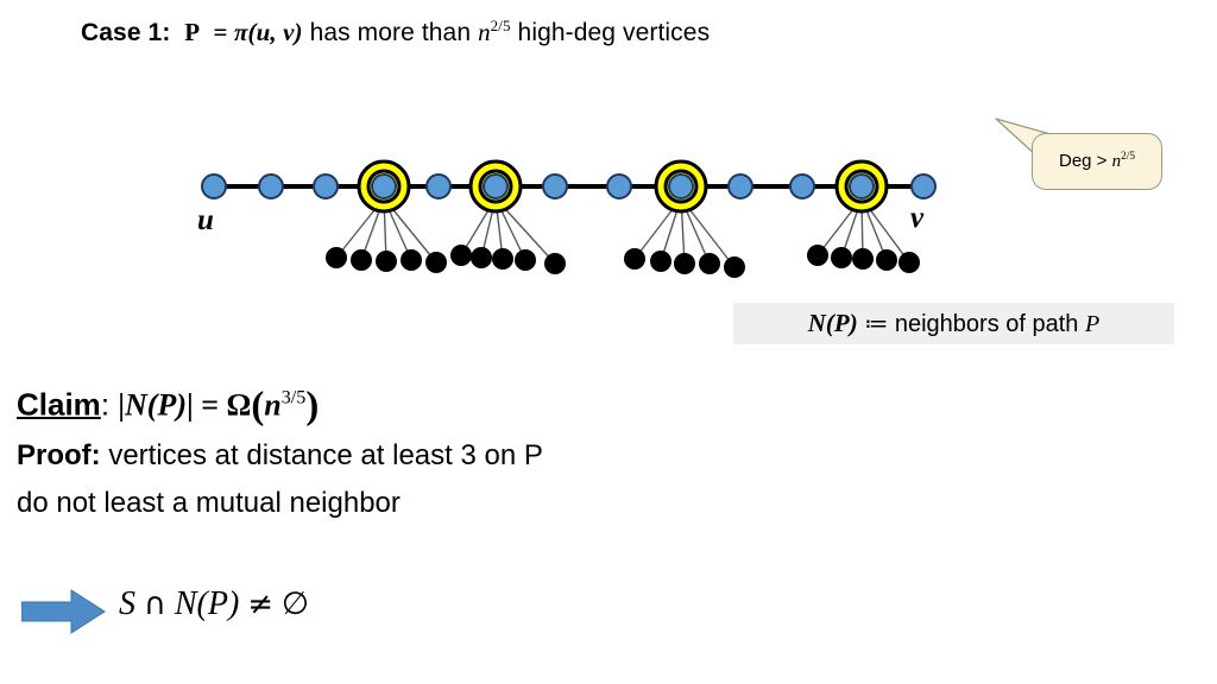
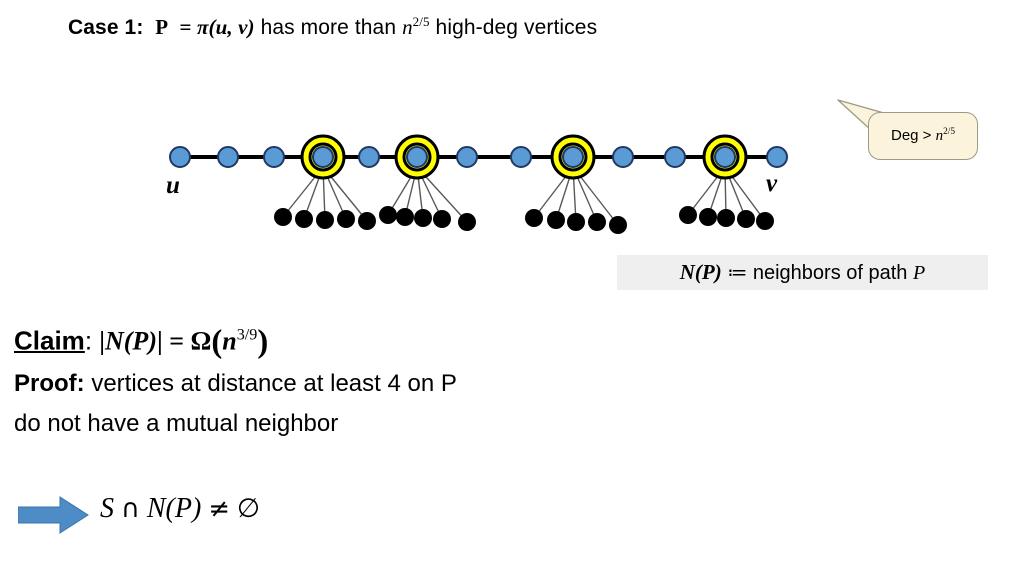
  Case 1: P = π(u, v) has more than n2/5 high-deg vertices
  u
  v
  Deg > n2/5
  N(P) ≔ neighbors of path P
- Claim: |N(P)| = Ω(n3/5)
+ Claim: |N(P)| = Ω(n3/9)
- Proof: vertices at distance at least 3 on P
+ Proof: vertices at distance at least 4 on P
- do not least a mutual neighbor
+ do not have a mutual neighbor
  S ∩ N(P) ≠ ∅
